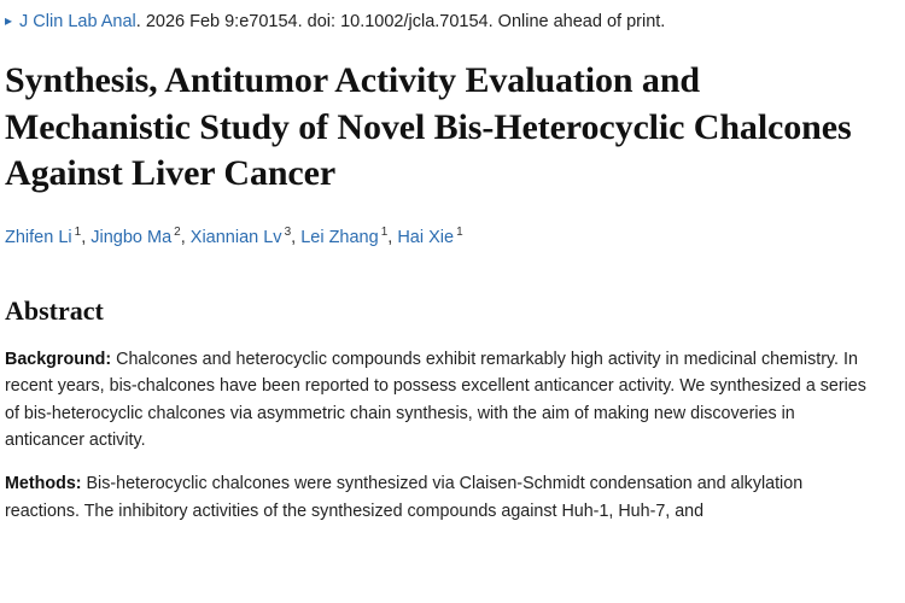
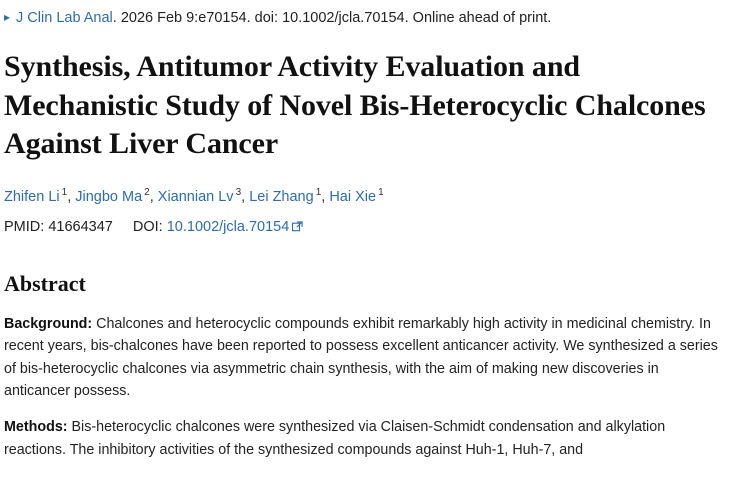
  ▸
  J Clin Lab Anal. 2026 Feb 9:e70154. doi: 10.1002/jcla.70154. Online ahead of print.
  Synthesis, Antitumor Activity Evaluation and Mechanistic Study of Novel Bis-Heterocyclic Chalcones Against Liver Cancer
  Zhifen Li 1, Jingbo Ma 2, Xiannian Lv 3, Lei Zhang 1, Hai Xie 1
+ PMID: 41664347 DOI: 10.1002/jcla.70154
  Abstract
- Background: Chalcones and heterocyclic compounds exhibit remarkably high activity in medicinal chemistry. In recent years, bis-chalcones have been reported to possess excellent anticancer activity. We synthesized a series of bis-heterocyclic chalcones via asymmetric chain synthesis, with the aim of making new discoveries in anticancer activity.
+ Background: Chalcones and heterocyclic compounds exhibit remarkably high activity in medicinal chemistry. In recent years, bis-chalcones have been reported to possess excellent anticancer activity. We synthesized a series of bis-heterocyclic chalcones via asymmetric chain synthesis, with the aim of making new discoveries in anticancer possess.
  Methods: Bis-heterocyclic chalcones were synthesized via Claisen-Schmidt condensation and alkylation reactions. The inhibitory activities of the synthesized compounds against Huh-1, Huh-7, and
